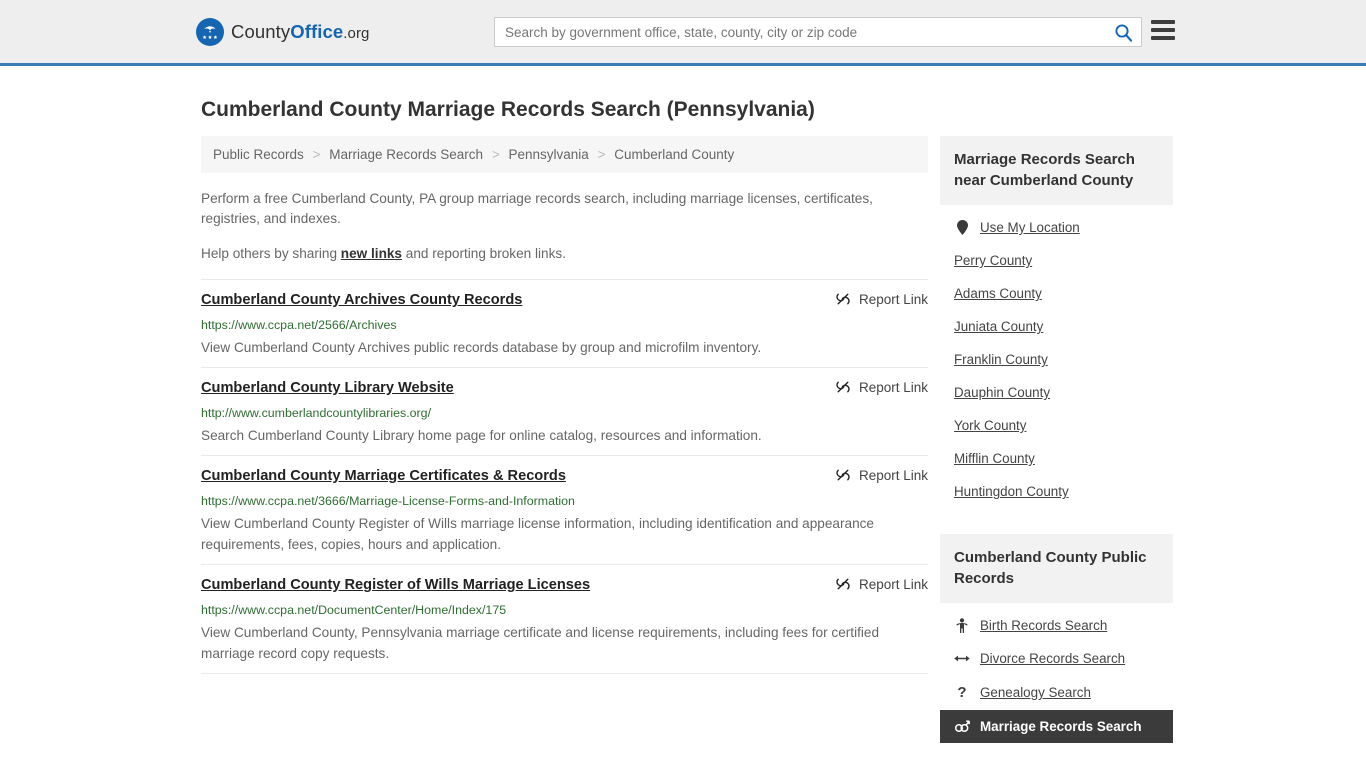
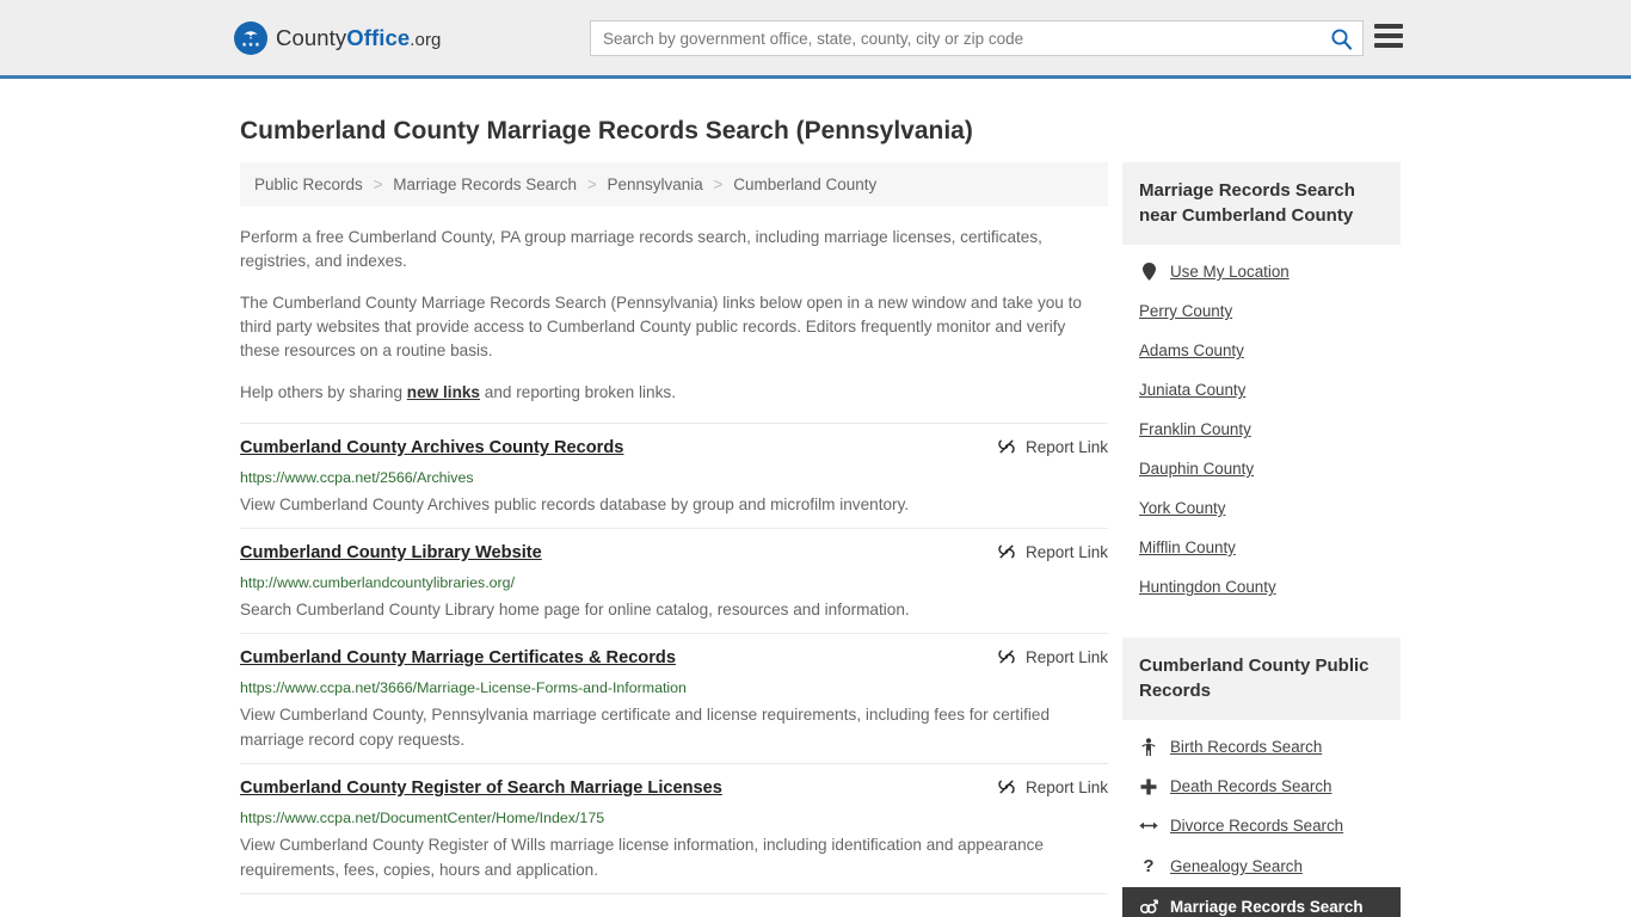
  CountyOffice.org
  Search by government office, state, county, city or zip code
  Cumberland County Marriage Records Search (Pennsylvania)
  Public Records > Marriage Records Search > Pennsylvania > Cumberland County
  Perform a free Cumberland County, PA group marriage records search, including marriage licenses, certificates, registries, and indexes.
+ The Cumberland County Marriage Records Search (Pennsylvania) links below open in a new window and take you to third party websites that provide access to Cumberland County public records. Editors frequently monitor and verify these resources on a routine basis.
  Help others by sharing new links and reporting broken links.
  Cumberland County Archives County Records
  Report Link
  https://www.ccpa.net/2566/Archives
  View Cumberland County Archives public records database by group and microfilm inventory.
  Cumberland County Library Website
  Report Link
  http://www.cumberlandcountylibraries.org/
  Search Cumberland County Library home page for online catalog, resources and information.
  Cumberland County Marriage Certificates & Records
  Report Link
  https://www.ccpa.net/3666/Marriage-License-Forms-and-Information
- View Cumberland County Register of Wills marriage license information, including identification and appearance requirements, fees, copies, hours and application.
+ View Cumberland County, Pennsylvania marriage certificate and license requirements, including fees for certified marriage record copy requests.
- Cumberland County Register of Wills Marriage Licenses
+ Cumberland County Register of Search Marriage Licenses
  Report Link
  https://www.ccpa.net/DocumentCenter/Home/Index/175
- View Cumberland County, Pennsylvania marriage certificate and license requirements, including fees for certified marriage record copy requests.
+ View Cumberland County Register of Wills marriage license information, including identification and appearance requirements, fees, copies, hours and application.
  Marriage Records Search near Cumberland County
  Use My Location
  Perry County
  Adams County
  Juniata County
  Franklin County
  Dauphin County
  York County
  Mifflin County
  Huntingdon County
  Cumberland County Public Records
  Birth Records Search
+ Death Records Search
  Divorce Records Search
  ?
  Genealogy Search
  Marriage Records Search
